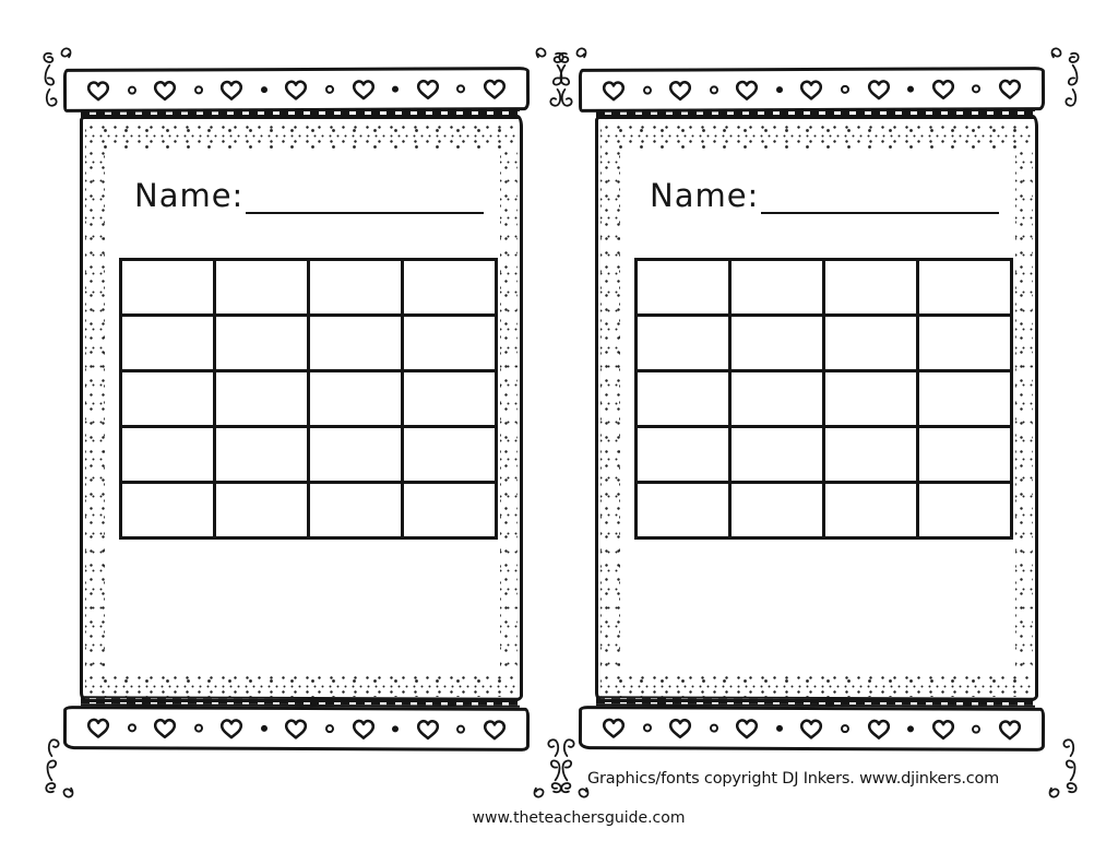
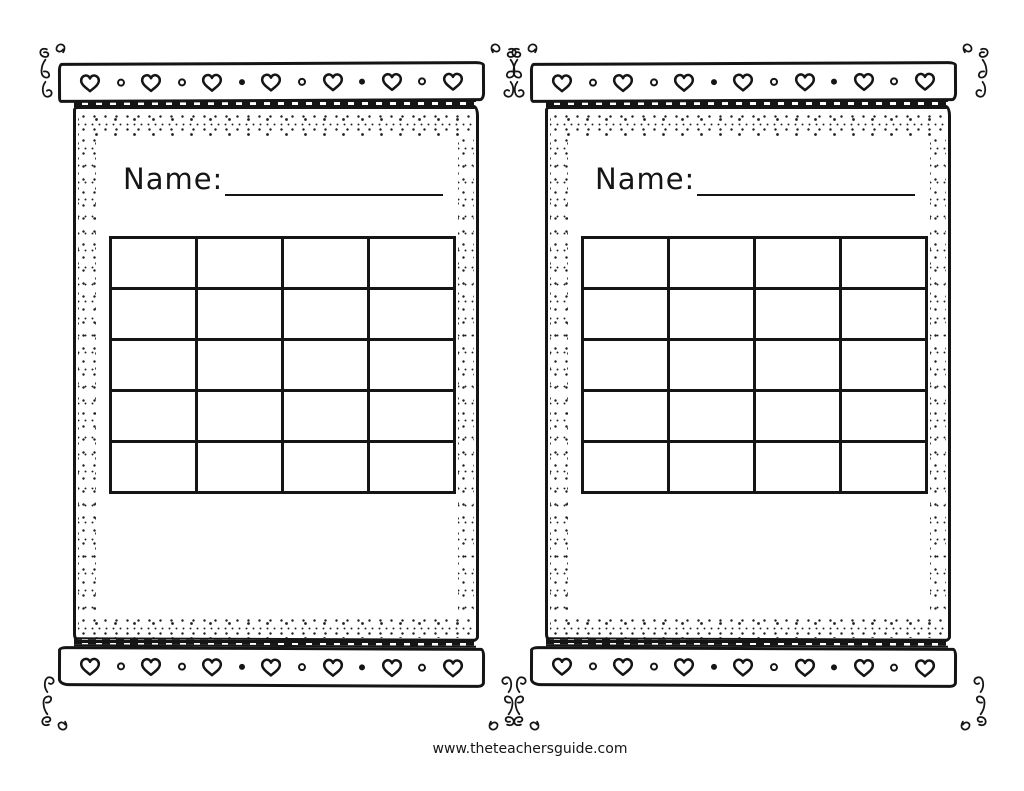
  Name:
  Name:
- Graphics/fonts copyright DJ Inkers. www.djinkers.com
  www.theteachersguide.com
